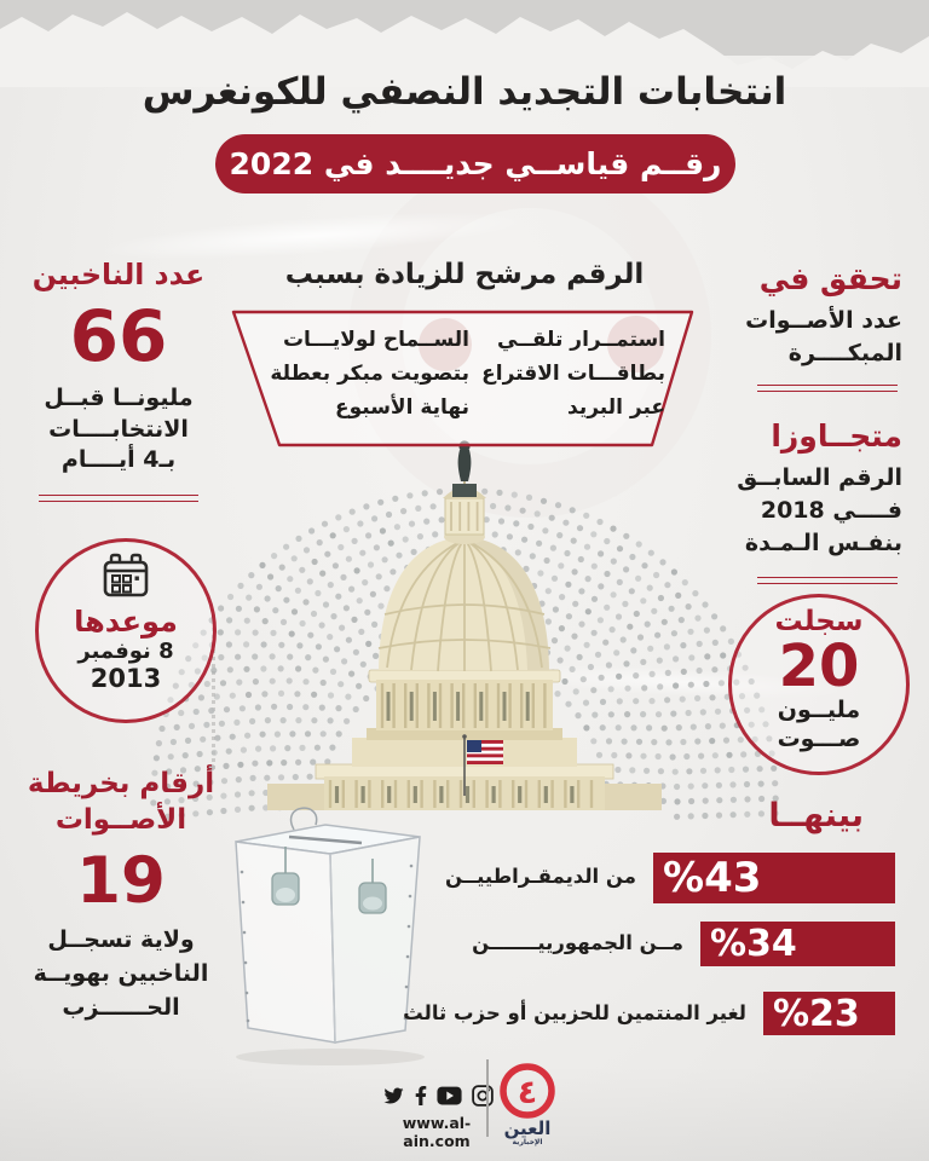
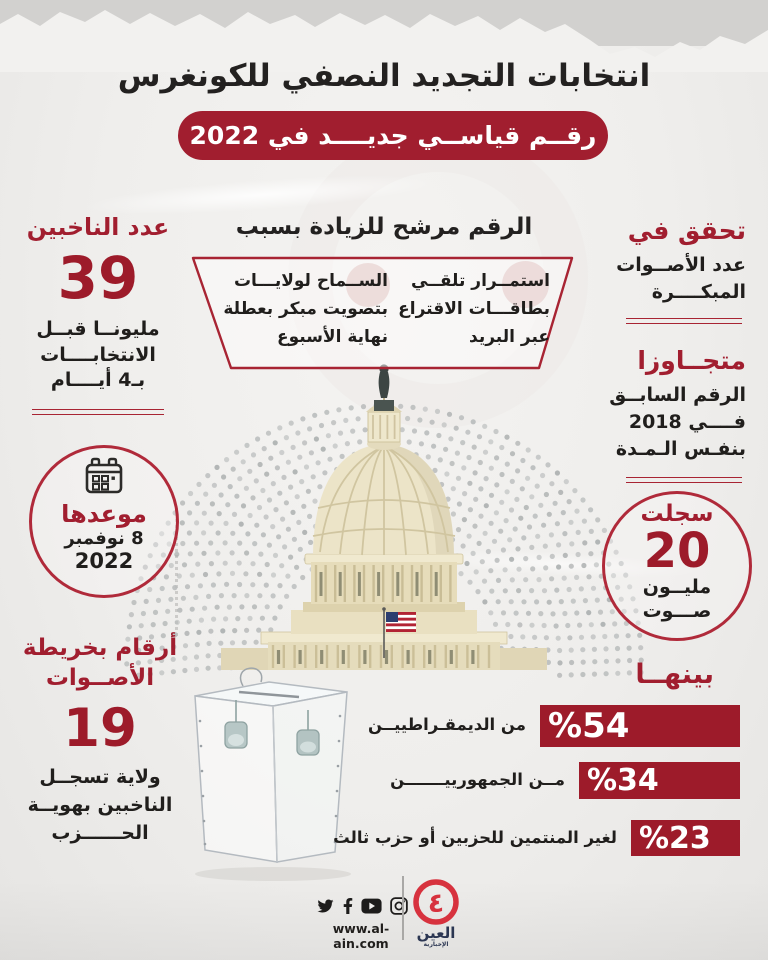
  انتخابات التجديد النصفي للكونغرس
  رقــم قياســي جديــــد في 2022
  عدد الناخبين
- 66
+ 39
  مليونــا قبــل
  الانتخابــــات
  بـ4 أيــــام
  تحقق في
  عدد الأصــوات
  المبكــــرة
  متجــاوزا
  الرقم السابــق
  فــــي 2018
  بنفـس الـمـدة
  الرقم مرشح للزيادة بسبب
  استمــرار تلقــي
  بطاقـــات الاقتراع
  عبر البريد
  الســماح لولايـــات
  بتصويت مبكر بعطلة
  نهاية الأسبوع
  موعدها
  8 نوفمبر
- 2013
+ 2022
  سجلت
  20
  مليــون
  صـــوت
  أرقام بخريطة
  الأصــوات
  19
  ولاية تسجــل
  الناخبين بهويــة
  الحــــــزب
  بينهــا
- %43
+ %54
  من الديمقـراطييــن
  %34
  مــن الجمهورييـــــــن
  %23
  لغير المنتمين للحزبين أو حزب ثالث
  www.al-ain.com
  ٤
  العين
